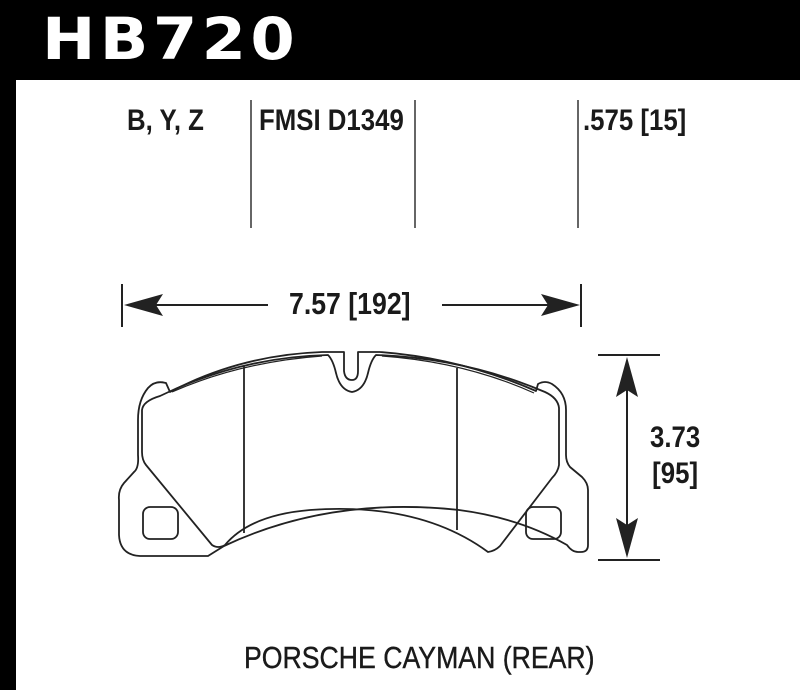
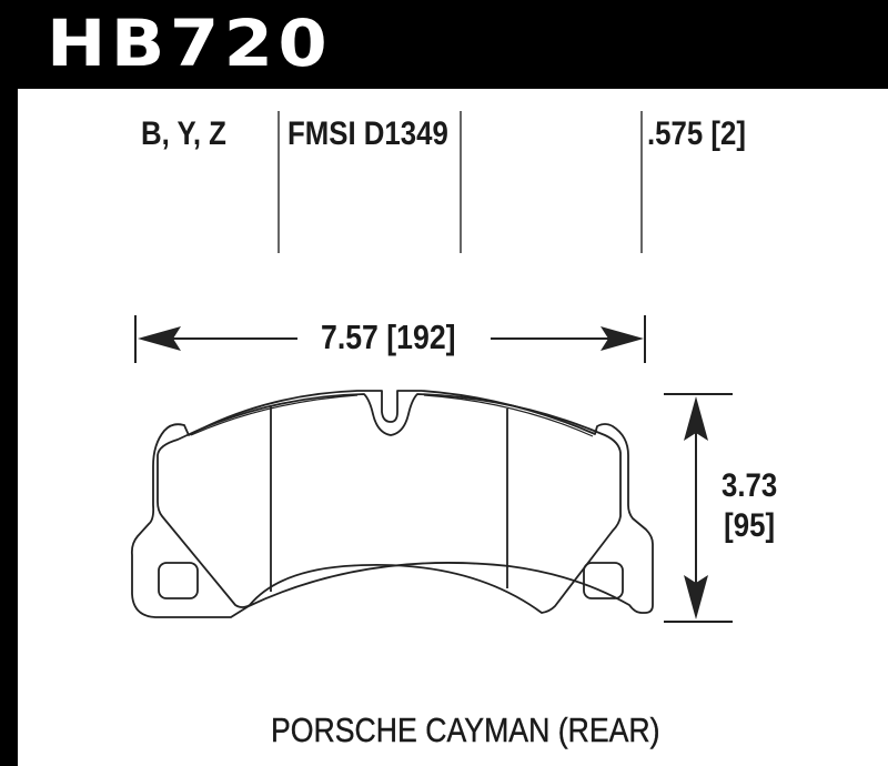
  HB720
  B, Y, Z
  FMSI D1349
- .575 [15]
+ .575 [2]
  7.57 [192]
  3.73
  [95]
  PORSCHE CAYMAN (REAR)
